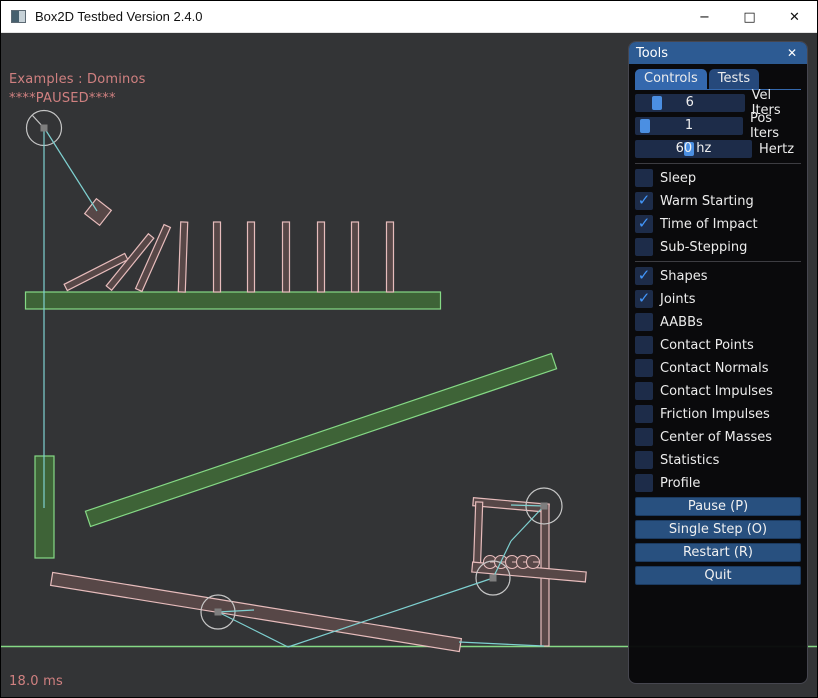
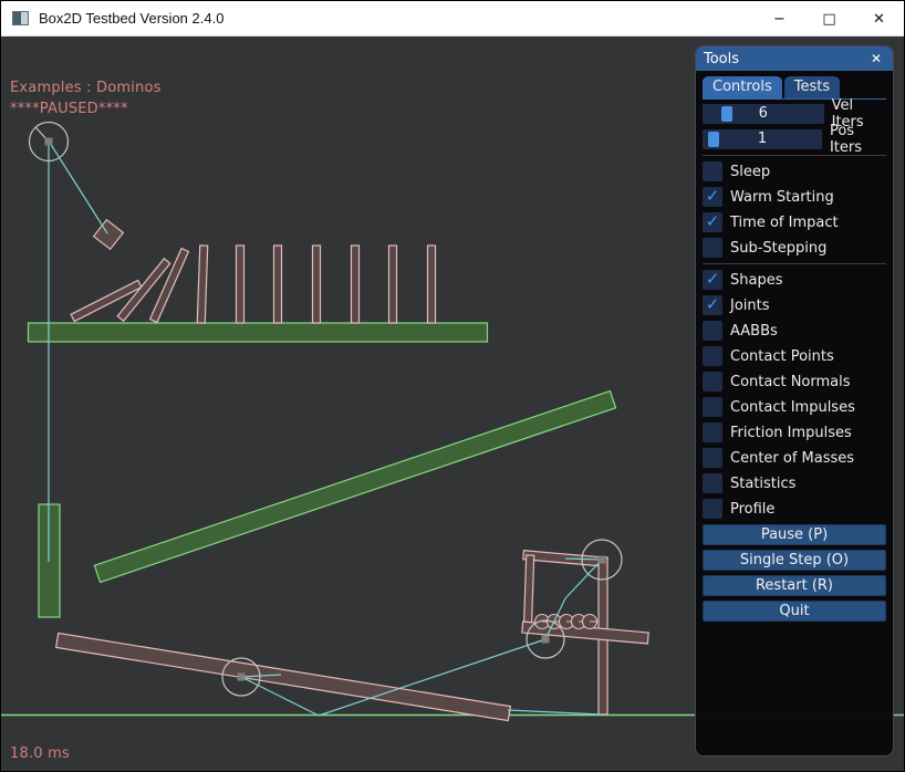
  Box2D Testbed Version 2.4.0
  −
  □
  ✕
  Examples : Dominos
  ****PAUSED****
  18.0 ms
  Tools
  ✕
  Controls
  Tests
  6
  Vel Iters
  1
  Pos Iters
- 60 hz
- Hertz
  Sleep
  ✓
  Warm Starting
  ✓
  Time of Impact
  Sub-Stepping
  ✓
  Shapes
  ✓
  Joints
  AABBs
  Contact Points
  Contact Normals
  Contact Impulses
  Friction Impulses
  Center of Masses
  Statistics
  Profile
  Pause (P)
  Single Step (O)
  Restart (R)
  Quit
